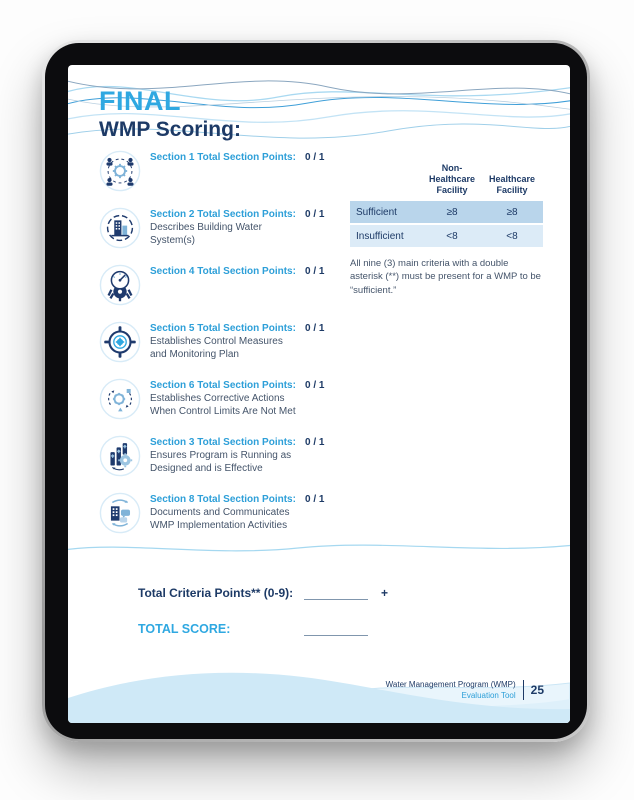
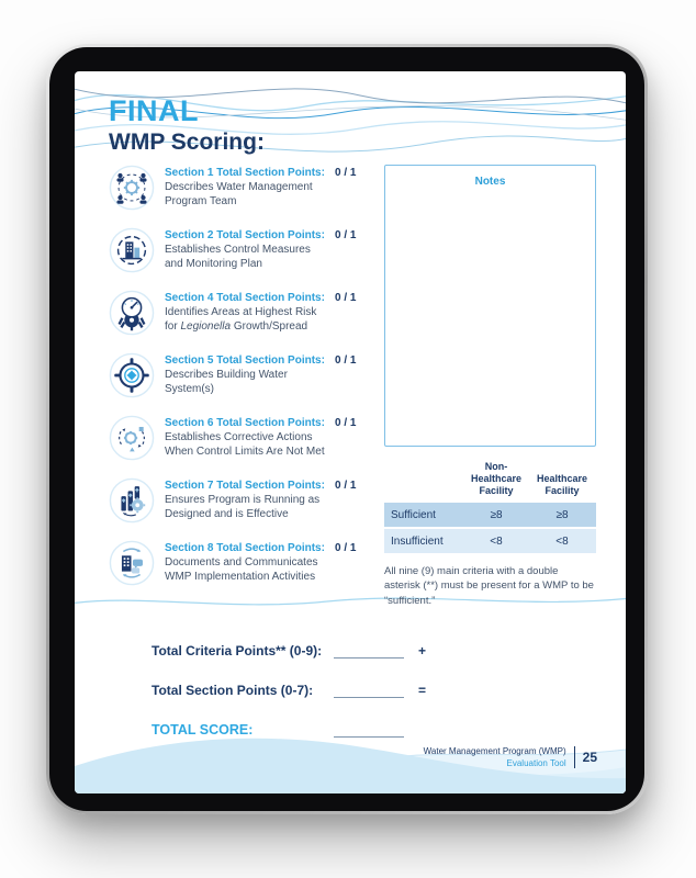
  FINAL
  WMP Scoring:
  Section 1 Total Section Points:
+ Describes Water Management Program Team
  0 / 1
  Section 2 Total Section Points:
- Describes Building Water System(s)
+ Establishes Control Measures and Monitoring Plan
  0 / 1
  Section 4 Total Section Points:
+ Identifies Areas at Highest Risk for Legionella Growth/Spread
  0 / 1
  Section 5 Total Section Points:
- Establishes Control Measures and Monitoring Plan
+ Describes Building Water System(s)
  0 / 1
  Section 6 Total Section Points:
  Establishes Corrective Actions When Control Limits Are Not Met
  0 / 1
- Section 3 Total Section Points:
+ Section 7 Total Section Points:
  Ensures Program is Running as Designed and is Effective
  0 / 1
  Section 8 Total Section Points:
  Documents and Communicates WMP Implementation Activities
  0 / 1
+ Notes
  Non-Healthcare Facility
  Healthcare Facility
  Sufficient
  ≥8
  ≥8
  Insufficient
  <8
  <8
- All nine (3) main criteria with a double asterisk (**) must be present for a WMP to be “sufficient.”
+ All nine (9) main criteria with a double asterisk (**) must be present for a WMP to be “sufficient.”
  Total Criteria Points** (0-9):
  +
+ Total Section Points (0-7):
+ =
  TOTAL SCORE:
  Water Management Program (WMP)
  Evaluation Tool
  25
